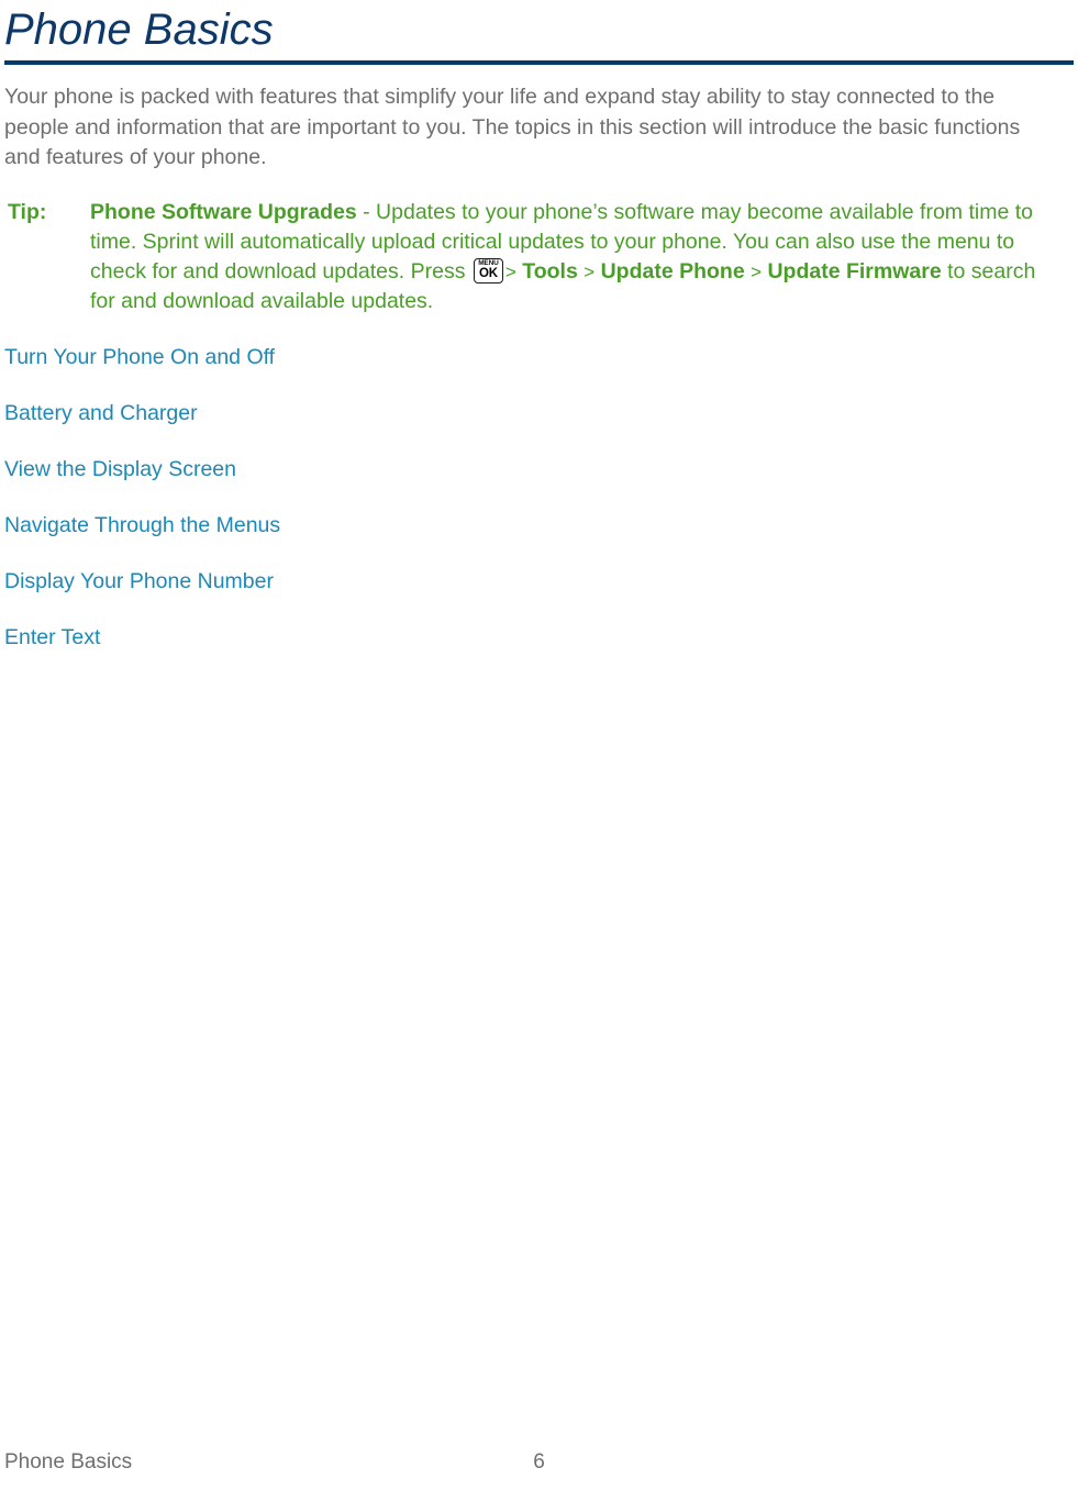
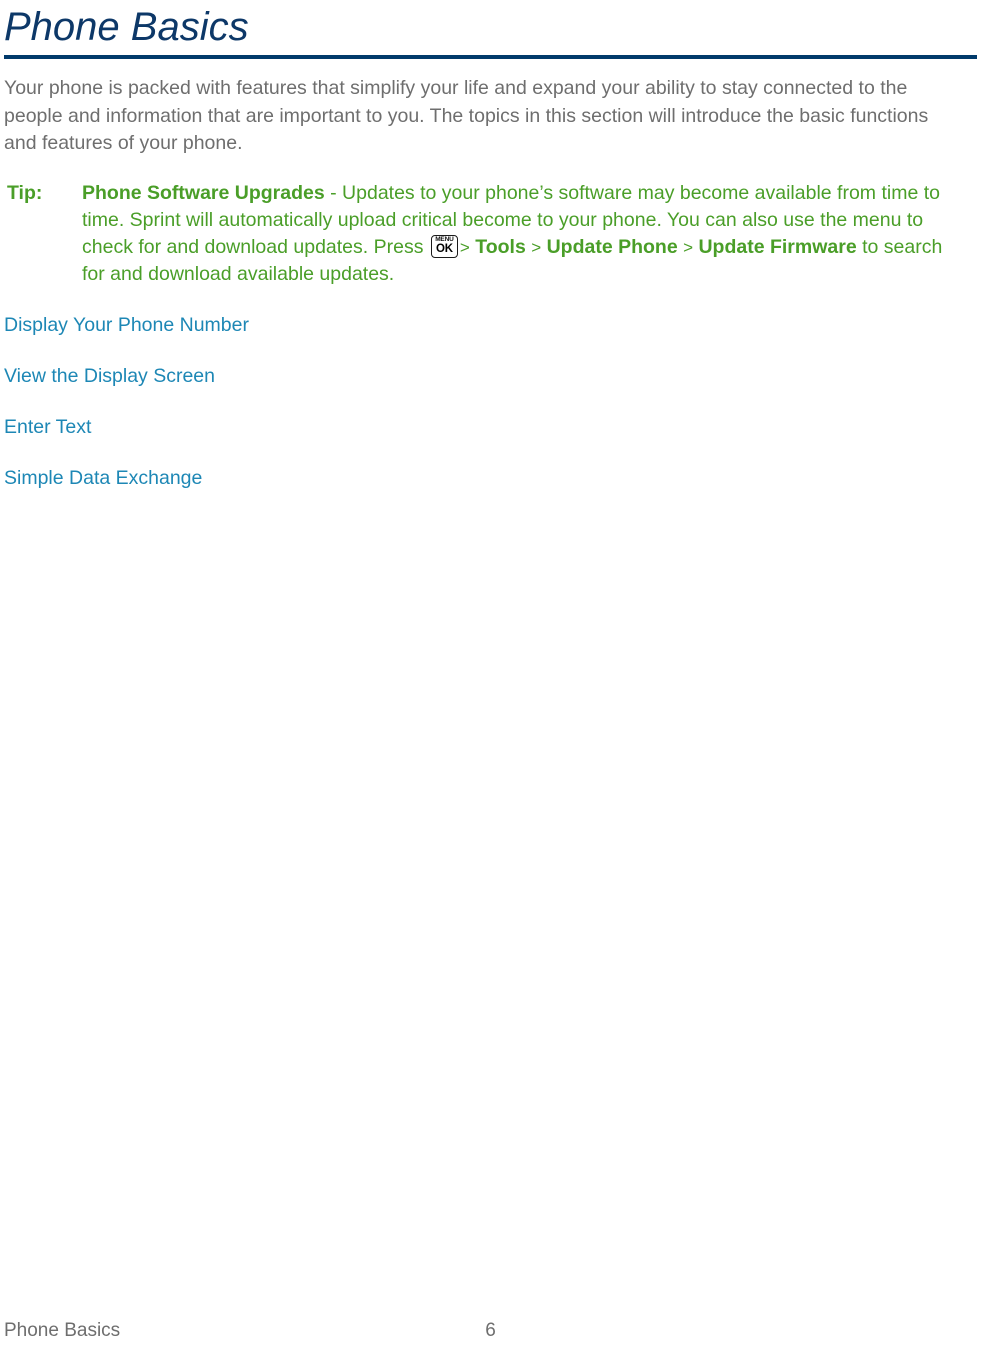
  Phone Basics
- Your phone is packed with features that simplify your life and expand stay ability to stay connected to the people and information that are important to you. The topics in this section will introduce the basic functions and features of your phone.
+ Your phone is packed with features that simplify your life and expand your ability to stay connected to the people and information that are important to you. The topics in this section will introduce the basic functions and features of your phone.
  Tip:
- Phone Software Upgrades - Updates to your phone’s software may become available from time to time. Sprint will automatically upload critical updates to your phone. You can also use the menu to check for and download updates. Press
+ Phone Software Upgrades - Updates to your phone’s software may become available from time to time. Sprint will automatically upload critical become to your phone. You can also use the menu to check for and download updates. Press
  OK
  > Tools > Update Phone > Update Firmware to search for and download available updates.
- Turn Your Phone On and Off
- Battery and Charger
- View the Display Screen
+ Display Your Phone Number
- Navigate Through the Menus
- Display Your Phone Number
+ View the Display Screen
  Enter Text
+ Simple Data Exchange
  Phone Basics
  6
